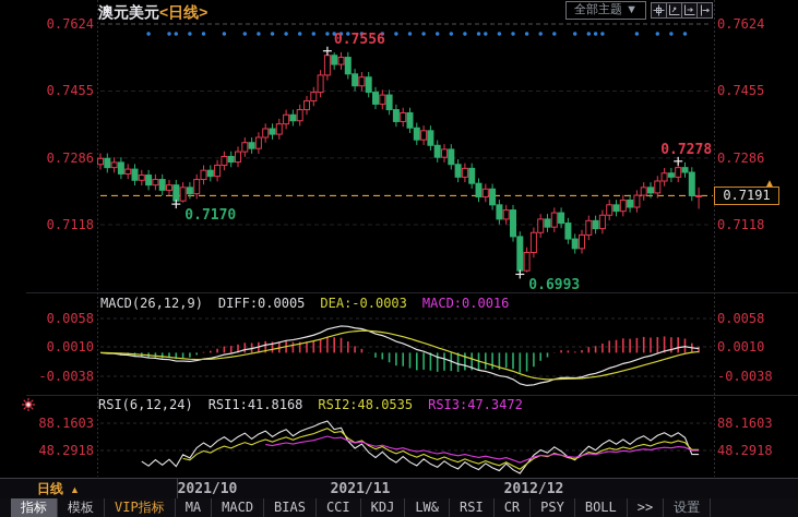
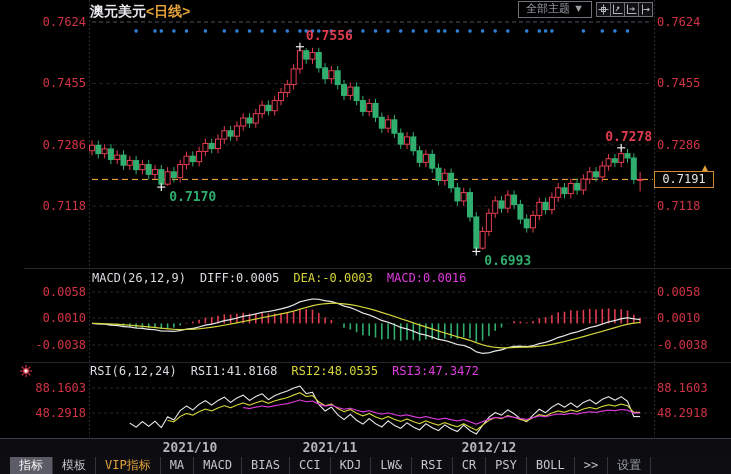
  澳元美元<日线>
  全部主题 ▼
  MACD(26,12,9)
  DIFF:0.0005
  DEA:-0.0003
  MACD:0.0016
  RSI(6,12,24)
  RSI1:41.8168
  RSI2:48.0535
  RSI3:47.3472
  0.7191
  ▲
- 日线 ▲
  2021/10
  2021/11
  2012/12
  指标
  模板
  VIP指标
  MA
  MACD
  BIAS
  CCI
  KDJ
  LW&
  RSI
  CR
  PSY
  BOLL
  >>
  设置
  0.7624
  0.7624
  0.7455
  0.7455
  0.7286
  0.7286
  0.7118
  0.7118
  0.7556
  0.7170
  0.6993
  0.7278
  0.0058
  0.0058
  0.0010
  0.0010
  -0.0038
  -0.0038
  88.1603
  88.1603
  48.2918
  48.2918
